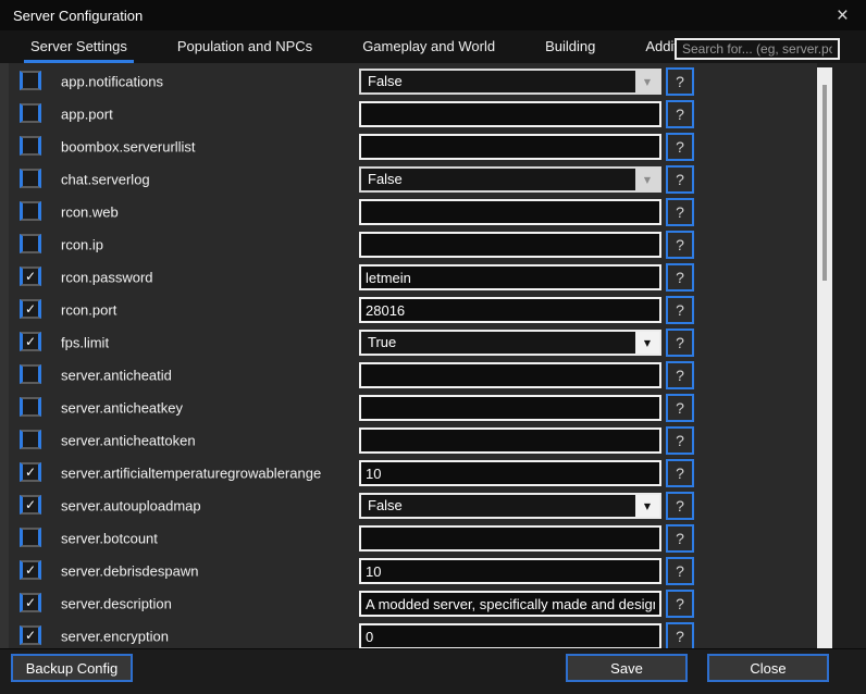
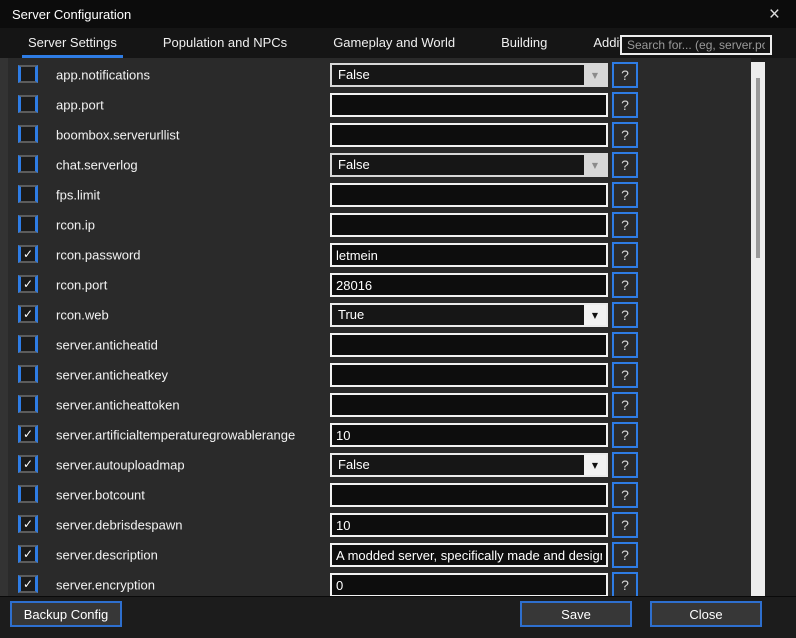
  Server Configuration
  ×
  Server Settings
  Population and NPCs
  Gameplay and World
  Building
  Search for... (eg, server.p
  app.notifications
  False
  ▼
  ?
  app.port
  ?
  boombox.serverurllist
  ?
  chat.serverlog
  False
  ▼
  ?
- rcon.web
+ fps.limit
  ?
  rcon.ip
  ?
  ✓
  rcon.password
  letmein
  ?
  ✓
  rcon.port
  28016
  ?
  ✓
- fps.limit
+ rcon.web
  True
  ▼
  ?
  server.anticheatid
  ?
  server.anticheatkey
  ?
  server.anticheattoken
  ?
  ✓
  server.artificialtemperaturegrowablerange
  10
  ?
  ✓
  server.autouploadmap
  False
  ▼
  ?
  server.botcount
  ?
  ✓
  server.debrisdespawn
  10
  ?
  ✓
  server.description
  A modded server, specifically made and desig
  ?
  ✓
  server.encryption
  0
  ?
  Backup Config
  Save
  Close
